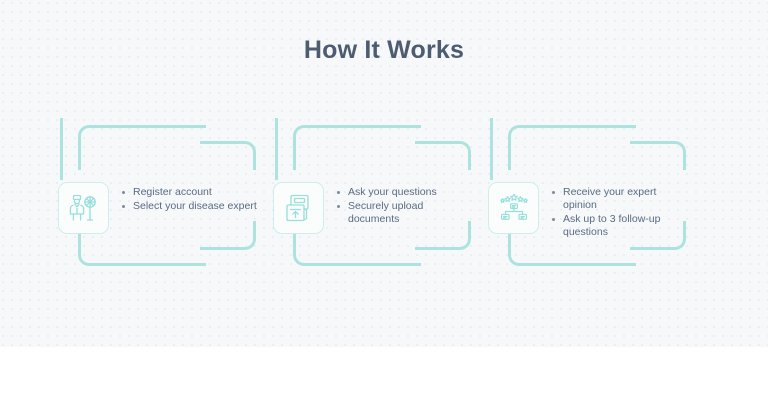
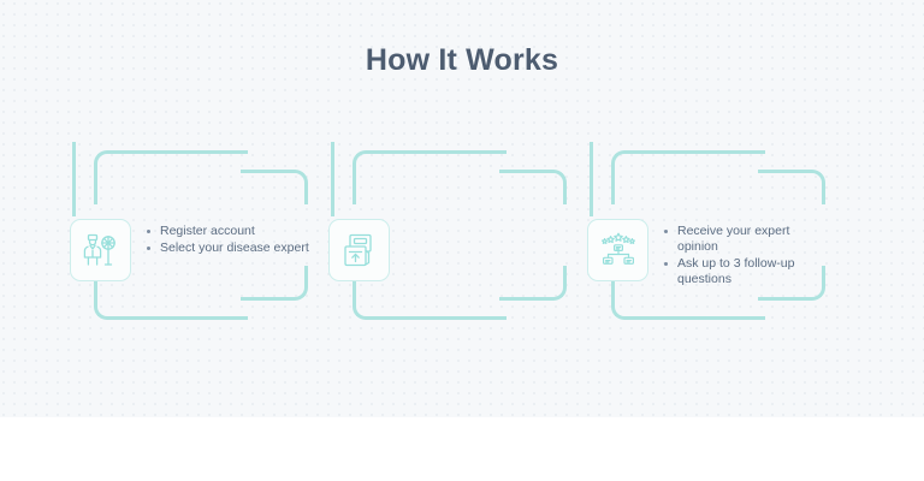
  How It Works
  Register account
  Select your disease expert
- Ask your questions
- Securely upload documents
  Receive your expert opinion
  Ask up to 3 follow-up questions
